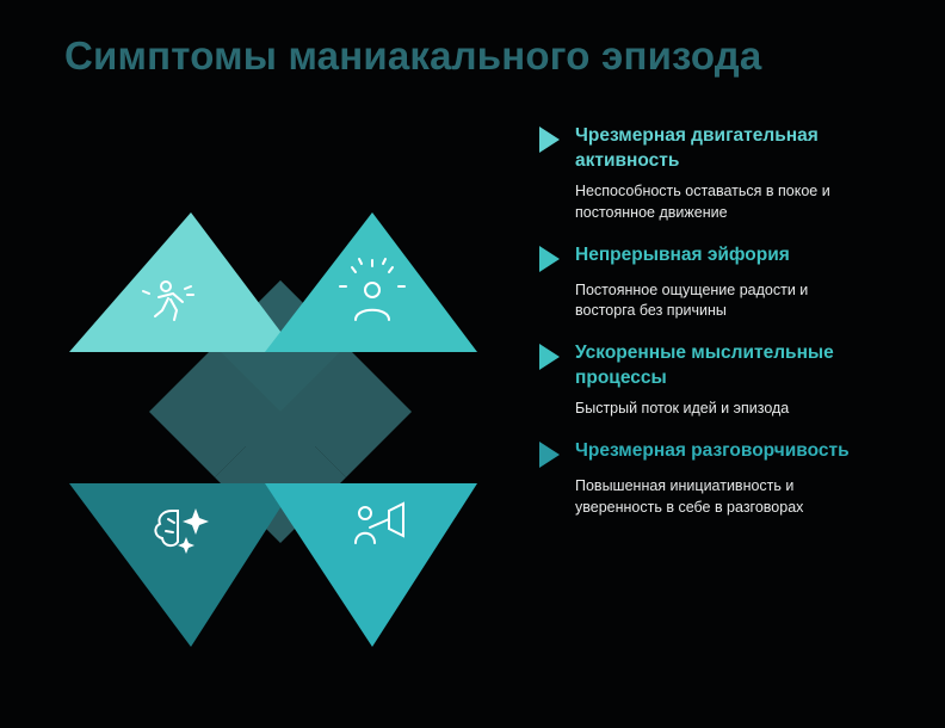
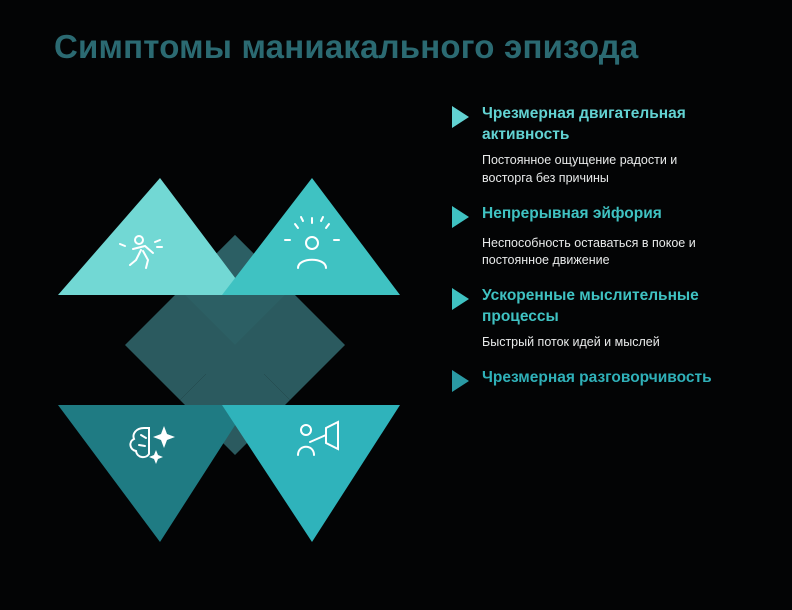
  Симптомы маниакального эпизода
  Чрезмерная двигательная активность
- Неспособность оставаться в покое и постоянное движение
+ Постоянное ощущение радости и восторга без причины
  Непрерывная эйфория
- Постоянное ощущение радости и восторга без причины
+ Неспособность оставаться в покое и постоянное движение
  Ускоренные мыслительные процессы
- Быстрый поток идей и эпизода
+ Быстрый поток идей и мыслей
  Чрезмерная разговорчивость
- Повышенная инициативность и уверенность в себе в разговорах
